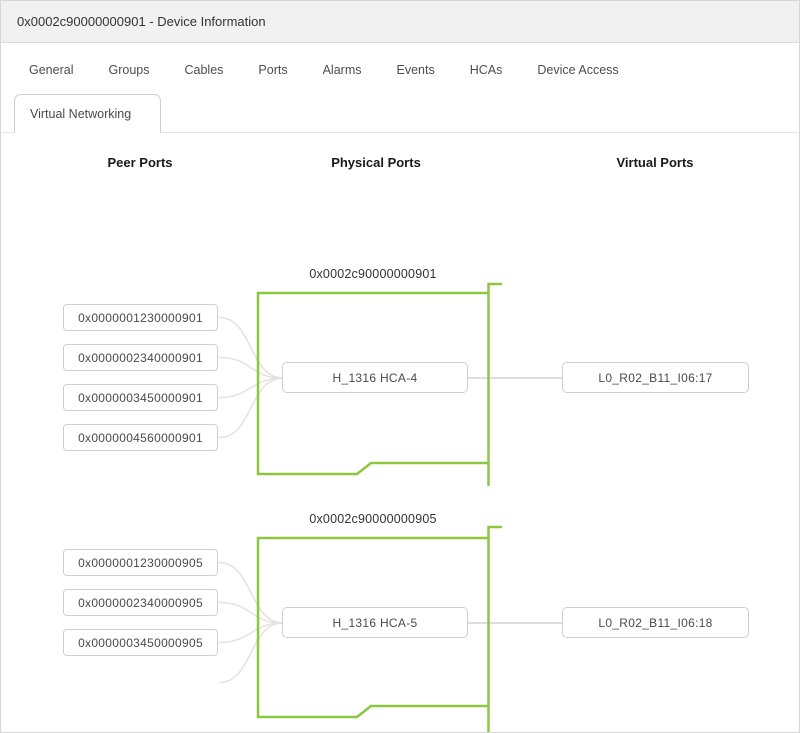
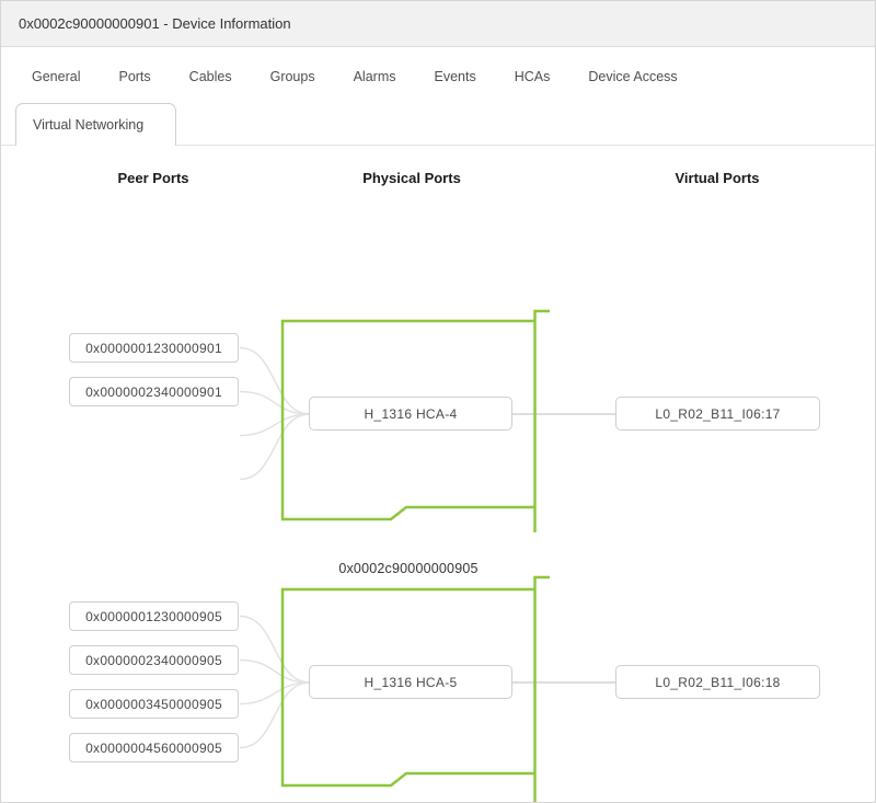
  0x0002c90000000901 - Device Information
  General
- Groups
+ Ports
  Cables
- Ports
+ Groups
  Alarms
  Events
  HCAs
  Device Access
  Virtual Networking
  Peer Ports
  Physical Ports
  Virtual Ports
- 0x0002c90000000901
  0x0000001230000901
  0x0000002340000901
- 0x0000003450000901
- 0x0000004560000901
  H_1316 HCA-4
  L0_R02_B11_I06:17
  0x0002c90000000905
  0x0000001230000905
  0x0000002340000905
  0x0000003450000905
+ 0x0000004560000905
  H_1316 HCA-5
  L0_R02_B11_I06:18
